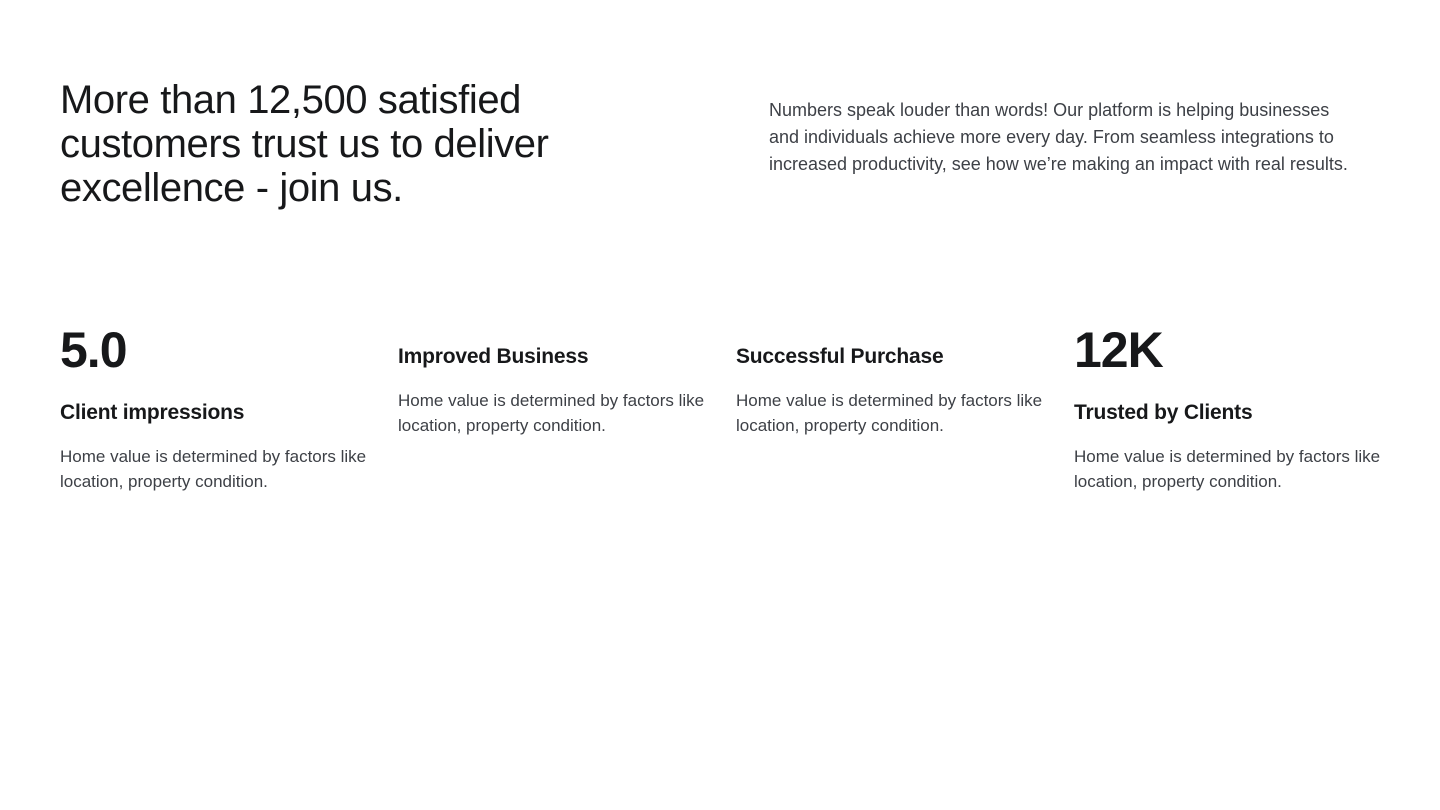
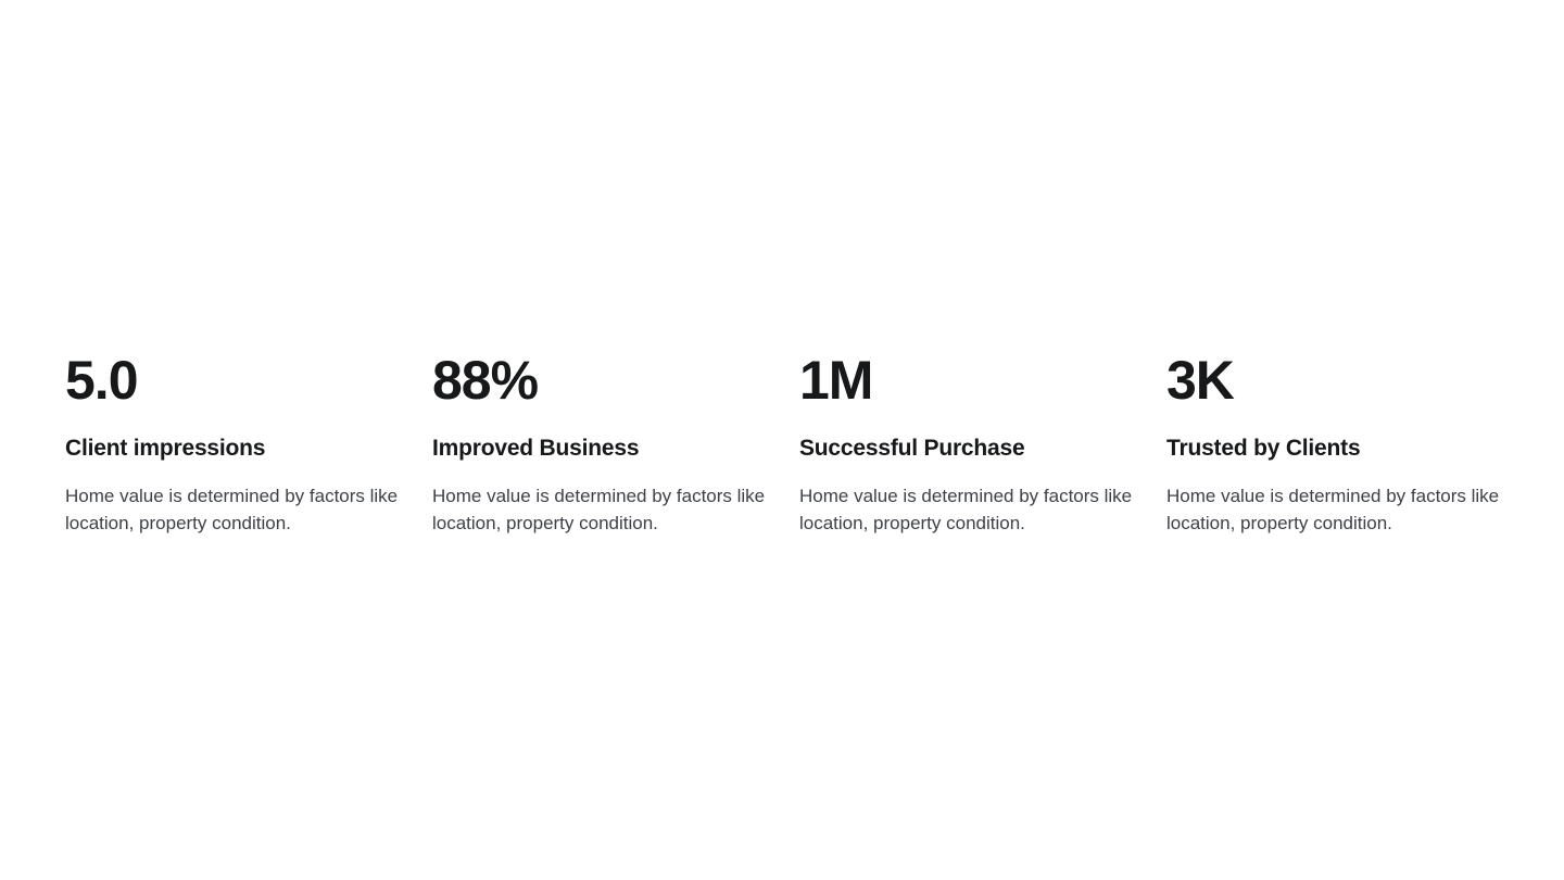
- More than 12,500 satisfied customers trust us to deliver excellence - join us.
- Numbers speak louder than words! Our platform is helping businesses and individuals achieve more every day. From seamless integrations to increased productivity, see how we’re making an impact with real results.
  5.0
  Client impressions
  Home value is determined by factors like location, property condition.
+ 88%
  Improved Business
  Home value is determined by factors like location, property condition.
+ 1M
  Successful Purchase
  Home value is determined by factors like location, property condition.
- 12K
+ 3K
  Trusted by Clients
  Home value is determined by factors like location, property condition.
